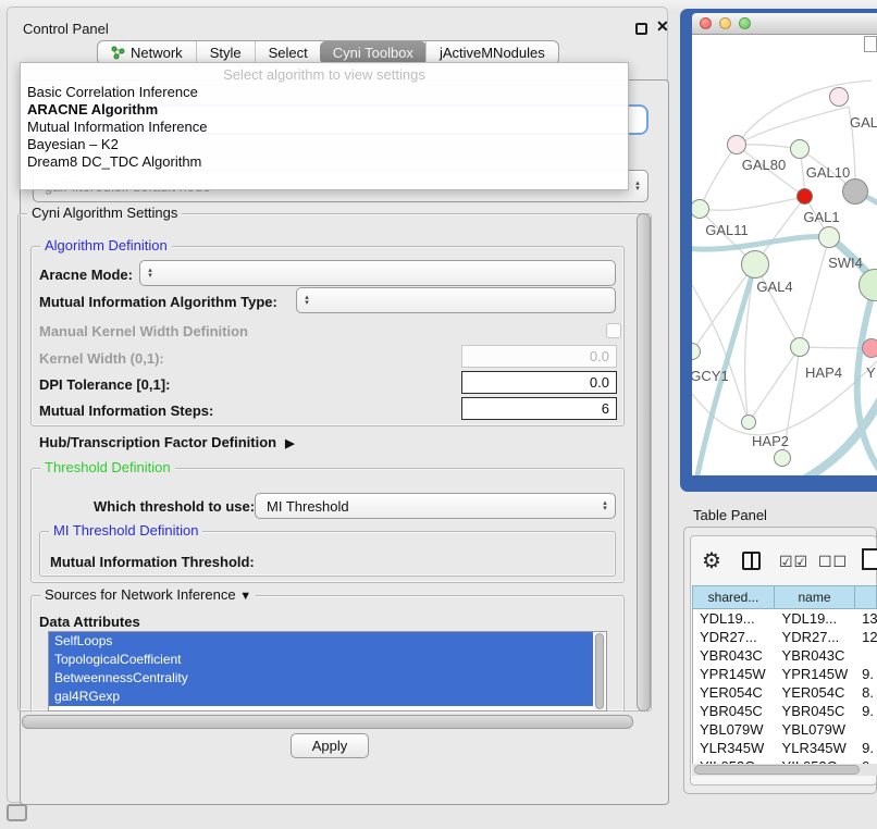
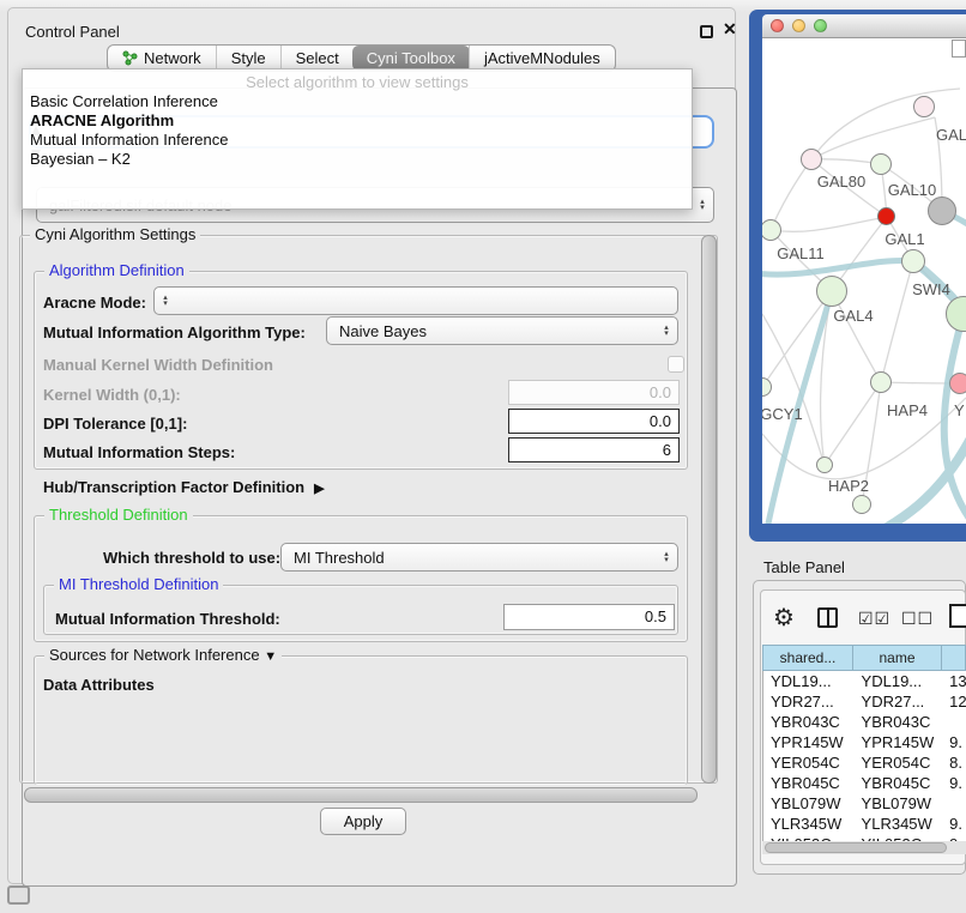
  Control Panel
  ✕
  Network
  Style
  Select
  Cyni Toolbox
  jActiveMNodules
  Select algorithm to view settings
  Basic Correlation Inference
  ARACNE Algorithm
  Mutual Information Inference
  Bayesian – K2
- Dream8 DC_TDC Algorithm
  Cyni Algorithm Settings
  Algorithm Definition
  Aracne Mode:
  Mutual Information Algorithm Type:
+ Naive Bayes
  Manual Kernel Width Definition
  Kernel Width (0,1):
  0.0
  DPI Tolerance [0,1]:
  0.0
  Mutual Information Steps:
  6
  Hub/Transcription Factor Definition ▶
  Threshold Definition
  Which threshold to use:
  MI Threshold
  MI Threshold Definition
  Mutual Information Threshold:
+ 0.5
  Sources for Network Inference ▼
  Data Attributes
- SelfLoops
- TopologicalCoefficient
- BetweennessCentrality
- gal4RGexp
  Apply
  GAL
  GAL80
  GAL10
  GAL1
  GAL11
  SWI4
  GAL4
  GCY1
  HAP4
  Y
  HAP2
  Table Panel
  ⚙
  ☑☑
  ☐☐
  shared...
  name
  YDL19...
  YDL19...
  13
  YDR27...
  YDR27...
  12
  YBR043C
  YBR043C
  YPR145W
  YPR145W
  9.
  YER054C
  YER054C
  8.
  YBR045C
  YBR045C
  9.
  YBL079W
  YBL079W
  YLR345W
  YLR345W
  9.
